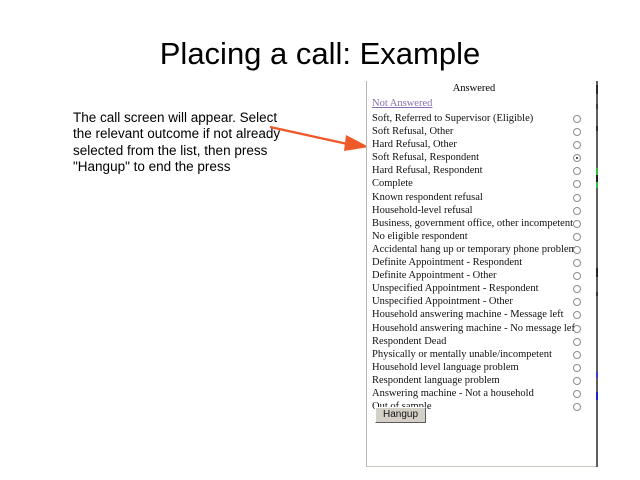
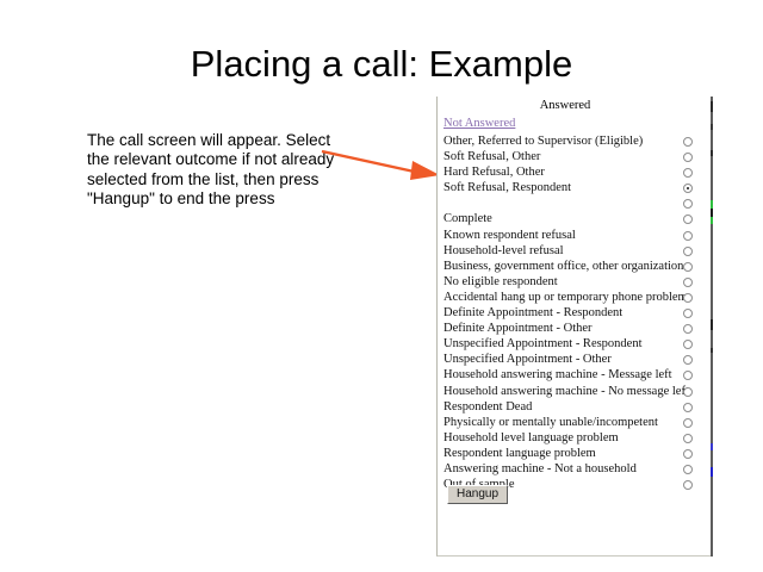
  Placing a call: Example
  The call screen will appear. Select the relevant outcome if not already selected from the list, then press "Hangup" to end the press
  Answered
  Not Answered
- Soft, Referred to Supervisor (Eligible)
+ Other, Referred to Supervisor (Eligible)
  Soft Refusal, Other
  Hard Refusal, Other
  Soft Refusal, Respondent
- Hard Refusal, Respondent
  Complete
  Known respondent refusal
  Household-level refusal
- Business, government office, other incompetent
+ Business, government office, other organization
  No eligible respondent
  Accidental hang up or temporary phone proble
  Definite Appointment - Respondent
  Definite Appointment - Other
  Unspecified Appointment - Respondent
  Unspecified Appointment - Other
  Household answering machine - Message left
  Household answering machine - No message le
  Respondent Dead
  Physically or mentally unable/incompetent
  Household level language problem
  Respondent language problem
  Answering machine - Not a household
  Hangup
